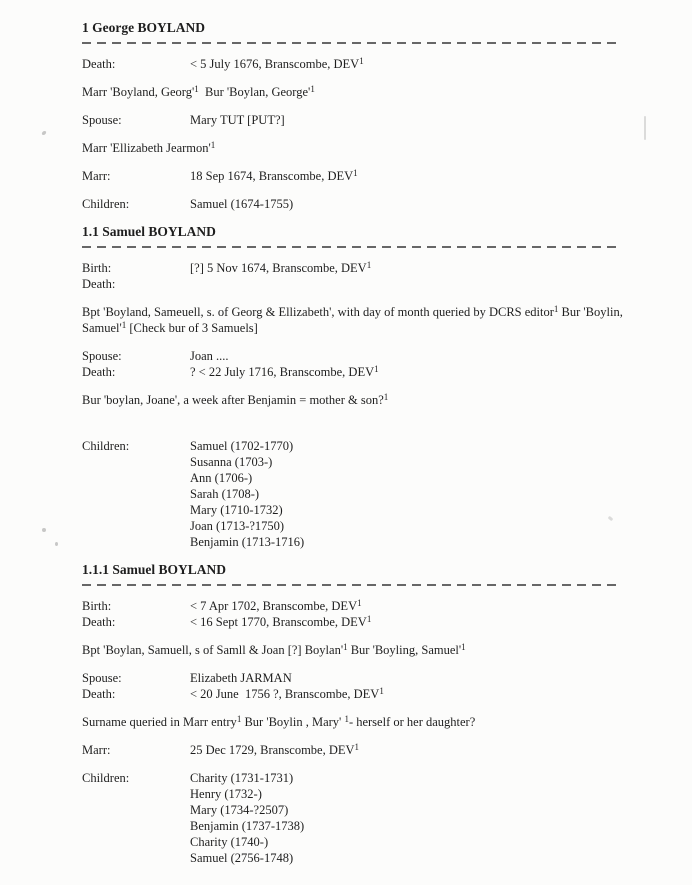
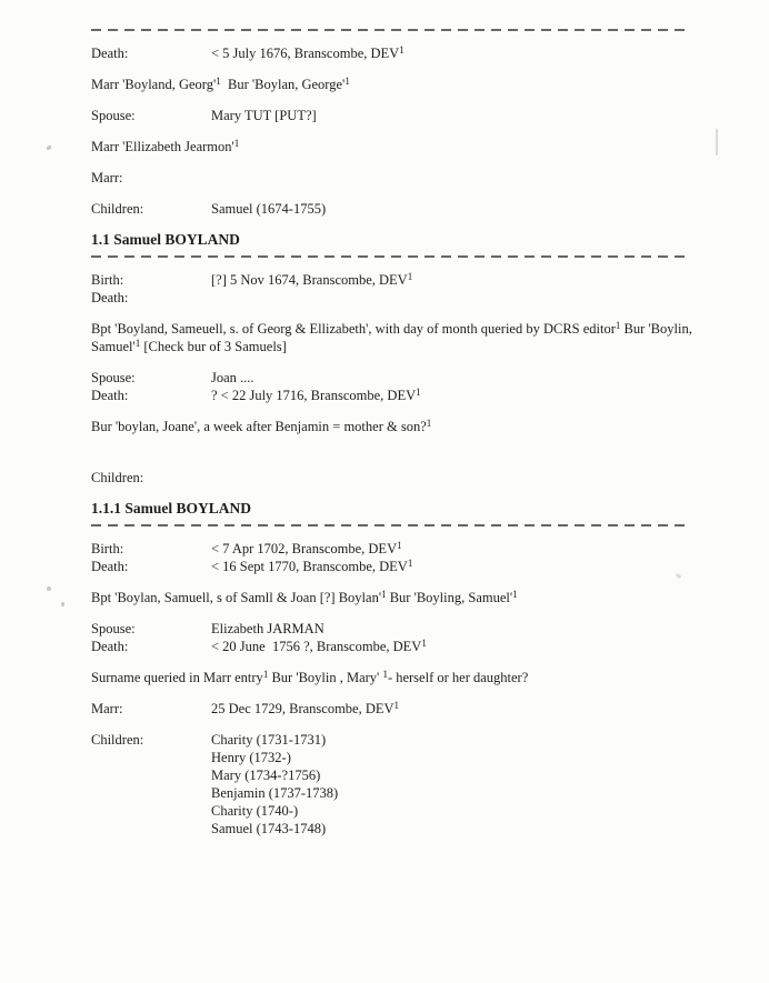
- 1 George BOYLAND
  Death:
  < 5 July 1676, Branscombe, DEV1
  Marr 'Boyland, Georg'1 Bur 'Boylan, George'1
  Spouse:
  Mary TUT [PUT?]
  Marr 'Ellizabeth Jearmon'1
  Marr:
- 18 Sep 1674, Branscombe, DEV1
  Children:
  Samuel (1674-1755)
  1.1 Samuel BOYLAND
  Birth:
  [?] 5 Nov 1674, Branscombe, DEV1
  Death:
  Bpt 'Boyland, Sameuell, s. of Georg & Ellizabeth', with day of month queried by DCRS editor1 Bur 'Boylin,
  Samuel'1 [Check bur of 3 Samuels]
  Spouse:
  Joan ....
  Death:
  ? < 22 July 1716, Branscombe, DEV1
  Bur 'boylan, Joane', a week after Benjamin = mother & son?1
  Children:
- Samuel (1702-1770)
- Susanna (1703-)
- Ann (1706-)
- Sarah (1708-)
- Mary (1710-1732)
- Joan (1713-?1750)
- Benjamin (1713-1716)
  1.1.1 Samuel BOYLAND
  Birth:
  < 7 Apr 1702, Branscombe, DEV1
  Death:
  < 16 Sept 1770, Branscombe, DEV1
  Bpt 'Boylan, Samuell, s of Samll & Joan [?] Boylan'1 Bur 'Boyling, Samuel'1
  Spouse:
  Elizabeth JARMAN
  Death:
  < 20 June 1756 ?, Branscombe, DEV1
  Surname queried in Marr entry1 Bur 'Boylin , Mary' 1- herself or her daughter?
  Marr:
  25 Dec 1729, Branscombe, DEV1
  Children:
  Charity (1731-1731)
  Henry (1732-)
- Mary (1734-?2507)
+ Mary (1734-?1756)
  Benjamin (1737-1738)
  Charity (1740-)
- Samuel (2756-1748)
+ Samuel (1743-1748)
